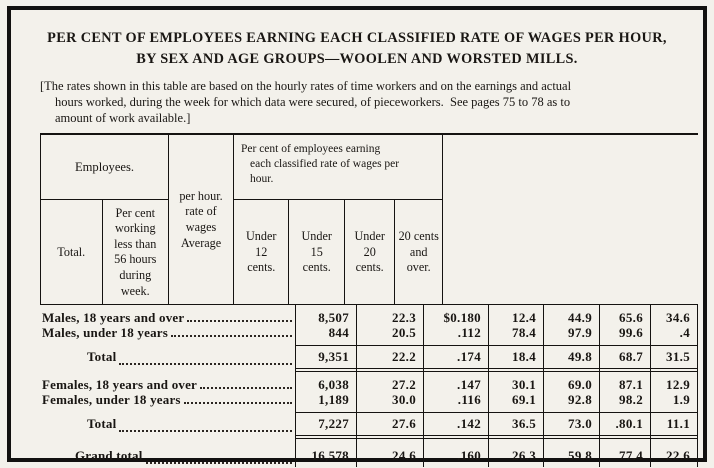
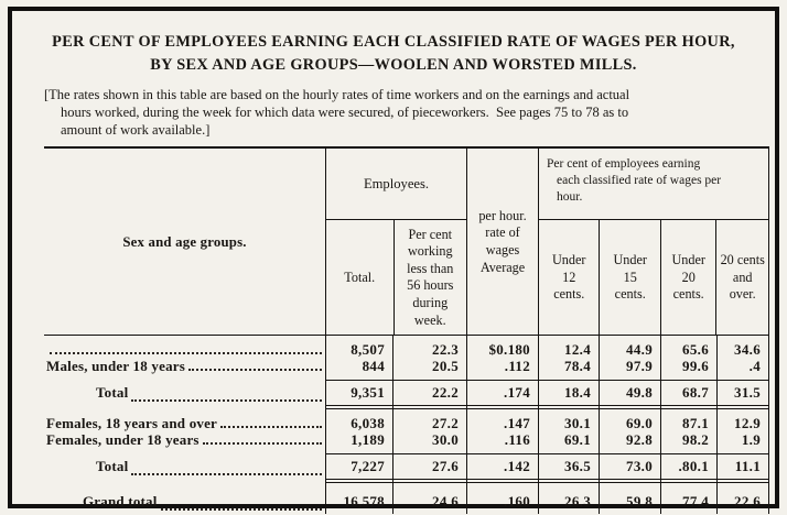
  PER CENT OF EMPLOYEES EARNING EACH CLASSIFIED RATE OF WAGES PER HOUR,
  BY SEX AND AGE GROUPS—WOOLEN AND WORSTED MILLS.
  [The rates shown in this table are based on the hourly rates of time workers and on the earnings and actual
  hours worked, during the week for which data were secured, of pieceworkers. See pages 75 to 78 as to
  amount of work available.]
+ Sex and age groups.
  Employees.
  Total.
  Per cent
  working
  less than
  56 hours
  during
  week.
  per hour.
  rate of
  wages
  Average
  Per cent of employees earning
  each classified rate of wages per
  hour.
  Under
  12
  cents.
  Under
  15
  cents.
  Under
  20
  cents.
  20 cents
  and
  over.
- Males, 18 years and over
  8,507
  22.3
  $0.180
  12.4
  44.9
  65.6
  34.6
  Males, under 18 years
  844
  20.5
  .112
  78.4
  97.9
  99.6
  .4
  Total
  9,351
  22.2
  .174
  18.4
  49.8
  68.7
  31.5
  Females, 18 years and over
  6,038
  27.2
  .147
  30.1
  69.0
  87.1
  12.9
  Females, under 18 years
  1,189
  30.0
  .116
  69.1
  92.8
  98.2
  1.9
  Total
  7,227
  27.6
  .142
  36.5
  73.0
  .80.1
  11.1
  Grand total
  16,578
  24.6
  .160
  26.3
  59.8
  77.4
  22.6
